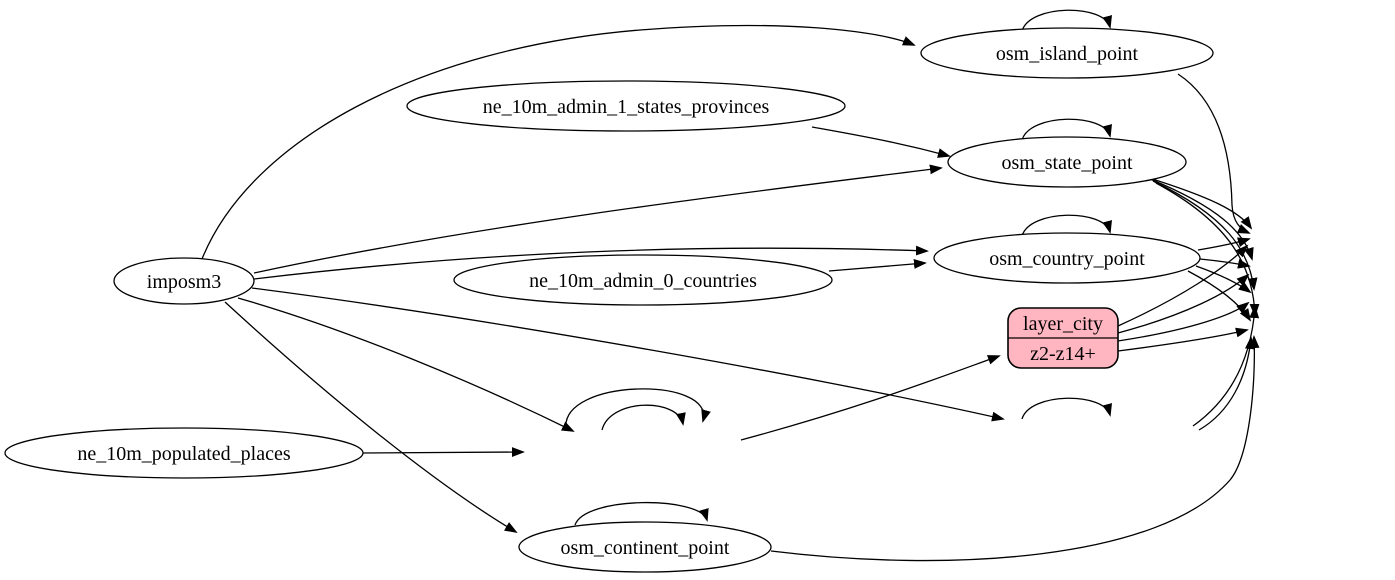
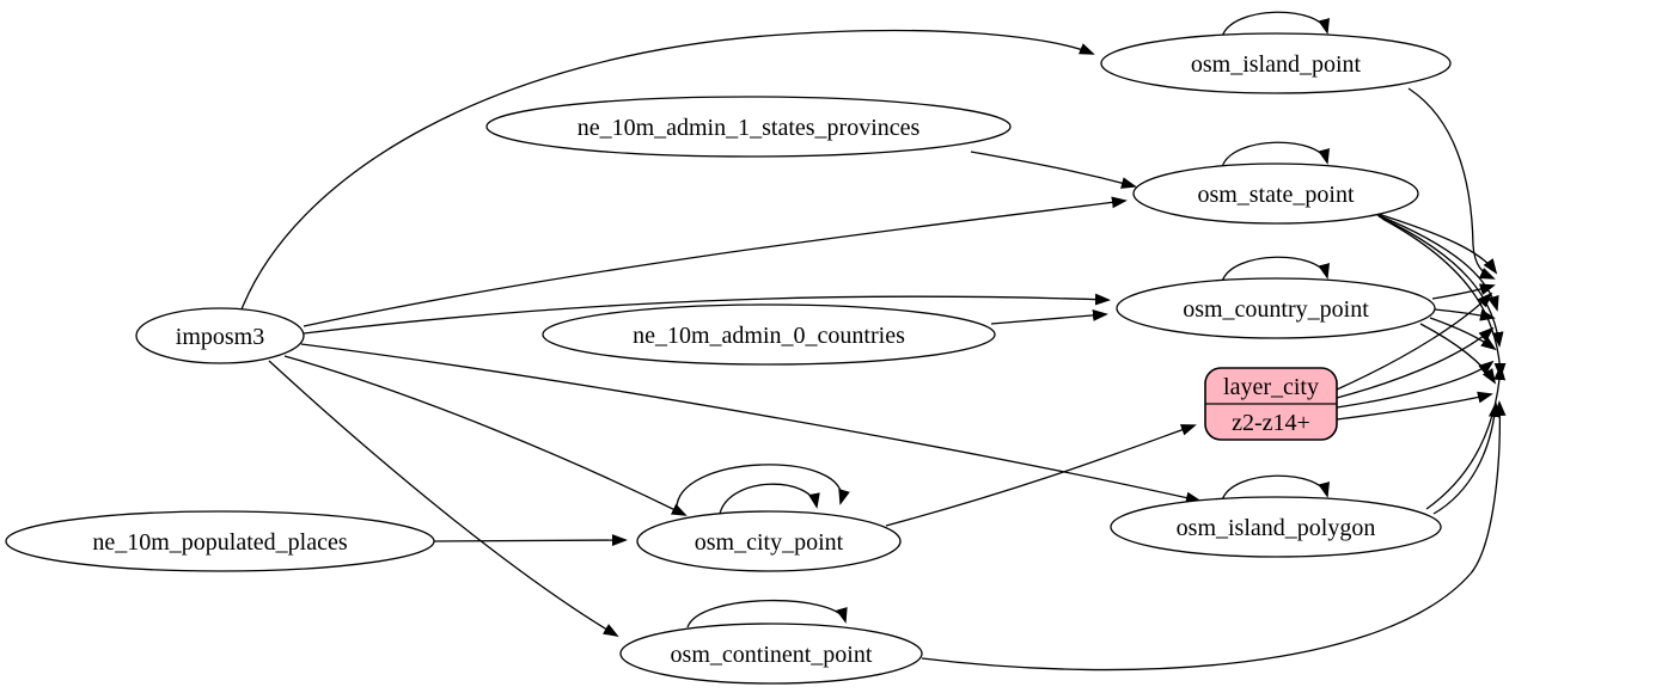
  imposm3
  ne_10m_admin_1_states_provinces
  ne_10m_admin_0_countries
  ne_10m_populated_places
  osm_island_point
  osm_state_point
  osm_country_point
+ osm_city_point
+ osm_island_polygon
  osm_continent_point
  layer_city
  z2-z14+
